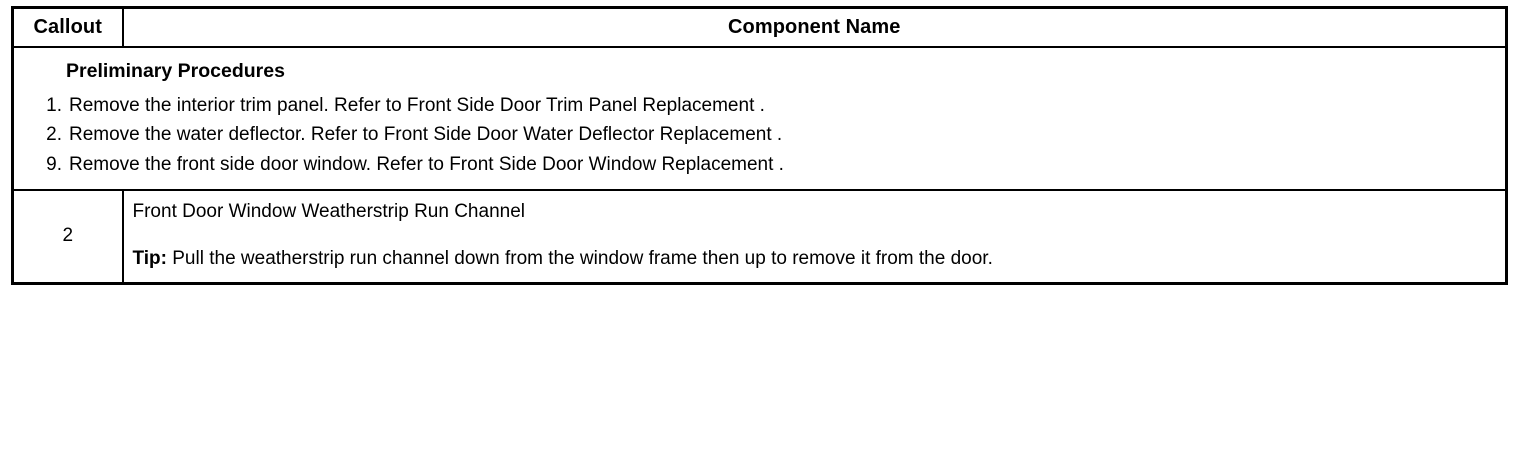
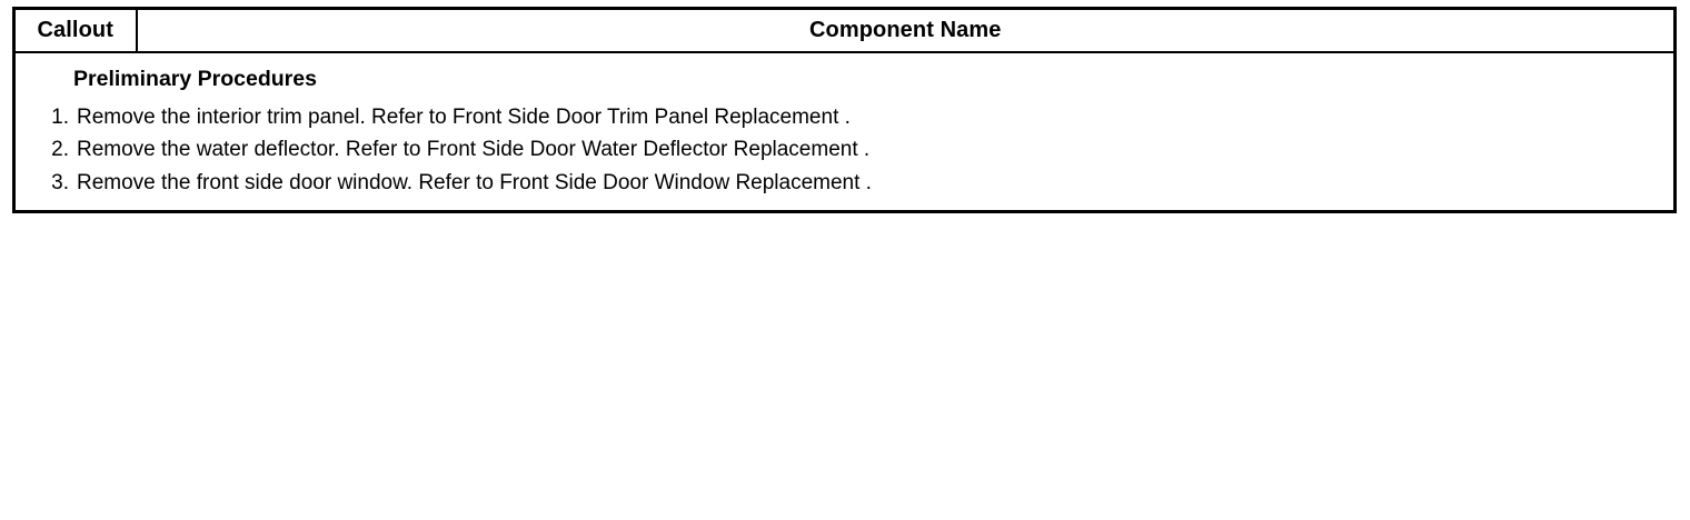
  Callout	Component Name
- Preliminary Procedures 1. Remove the interior trim panel. Refer to Front Side Door Trim Panel Replacement . 2. Remove the water deflector. Refer to Front Side Door Water Deflector Replacement . 9. Remove the front side door window. Refer to Front Side Door Window Replacement .
+ Preliminary Procedures 1. Remove the interior trim panel. Refer to Front Side Door Trim Panel Replacement . 2. Remove the water deflector. Refer to Front Side Door Water Deflector Replacement . 3. Remove the front side door window. Refer to Front Side Door Window Replacement .
- 2	Front Door Window Weatherstrip Run Channel Tip: Pull the weatherstrip run channel down from the window frame then up to remove it from the door.
